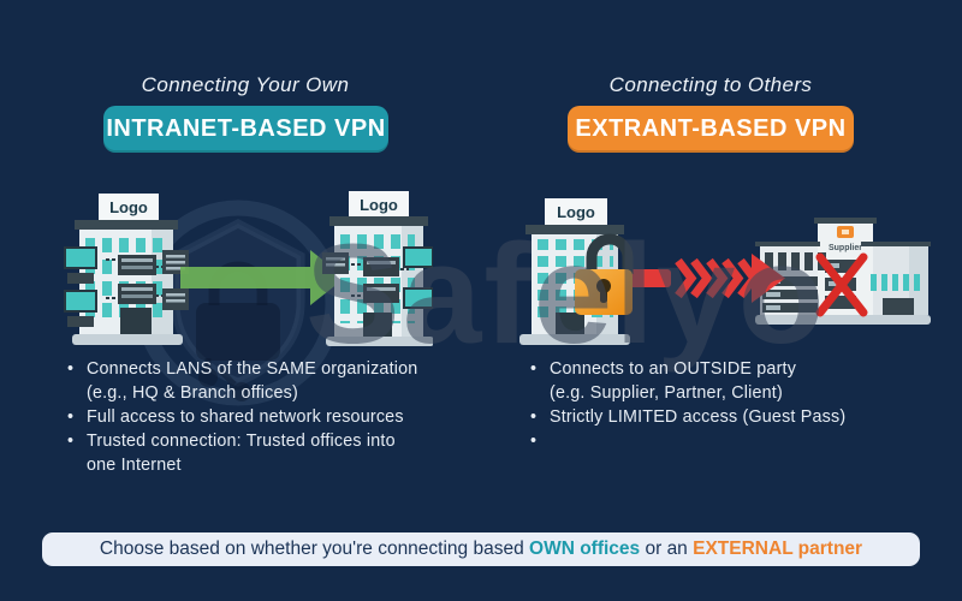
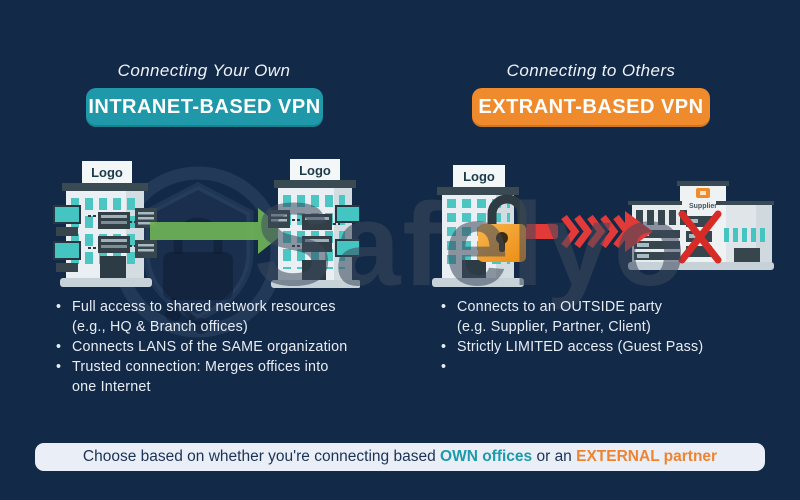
  Connecting Your Own
  Connecting to Others
  INTRANET-BASED VPN
  EXTRANT-BASED VPN
  Logo
  Logo
  Logo
  Safelyo
  •
- Connects LANS of the SAME organization
+ Full access to shared network resources
  (e.g., HQ & Branch offices)
  •
- Full access to shared network resources
+ Connects LANS of the SAME organization
  •
- Trusted connection: Trusted offices into
+ Trusted connection: Merges offices into
  one Internet
  •
  Connects to an OUTSIDE party
  (e.g. Supplier, Partner, Client)
  •
  Strictly LIMITED access (Guest Pass)
  •
  Choose based on whether you're connecting based
  OWN offices
  or an
  EXTERNAL partner
